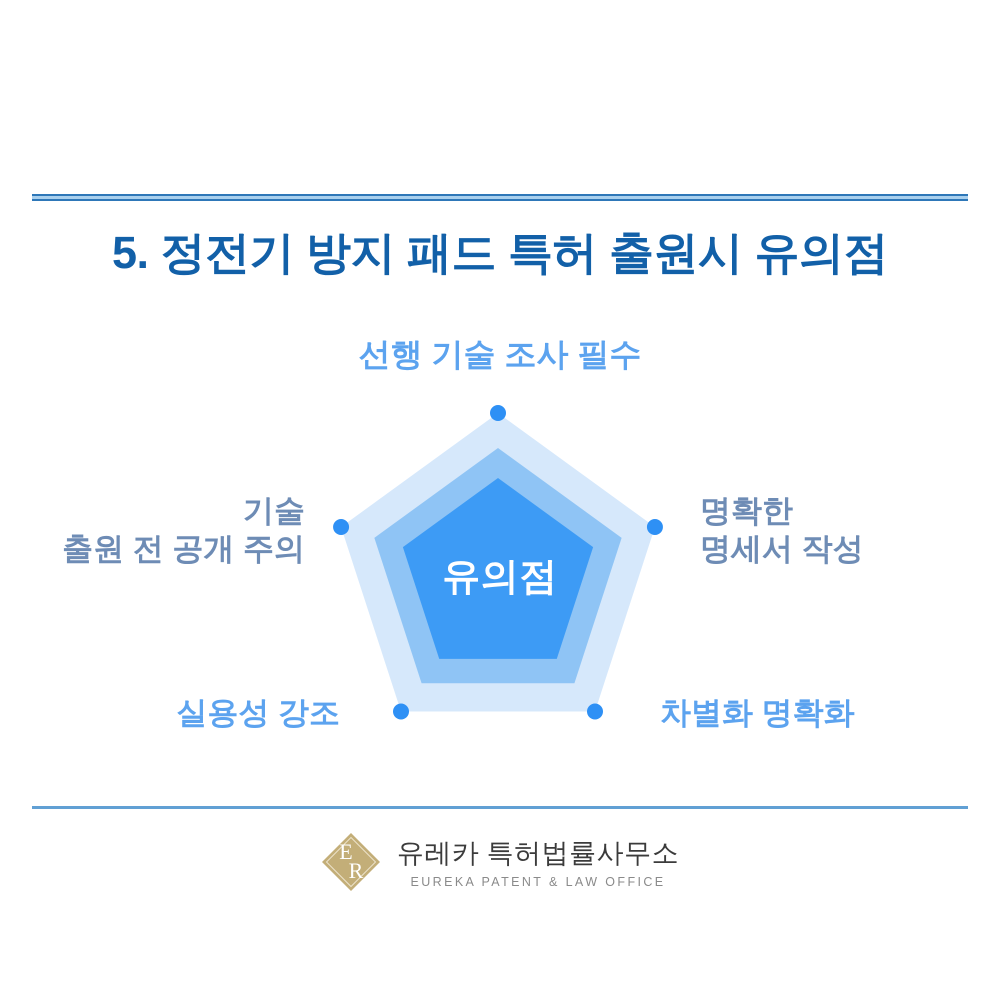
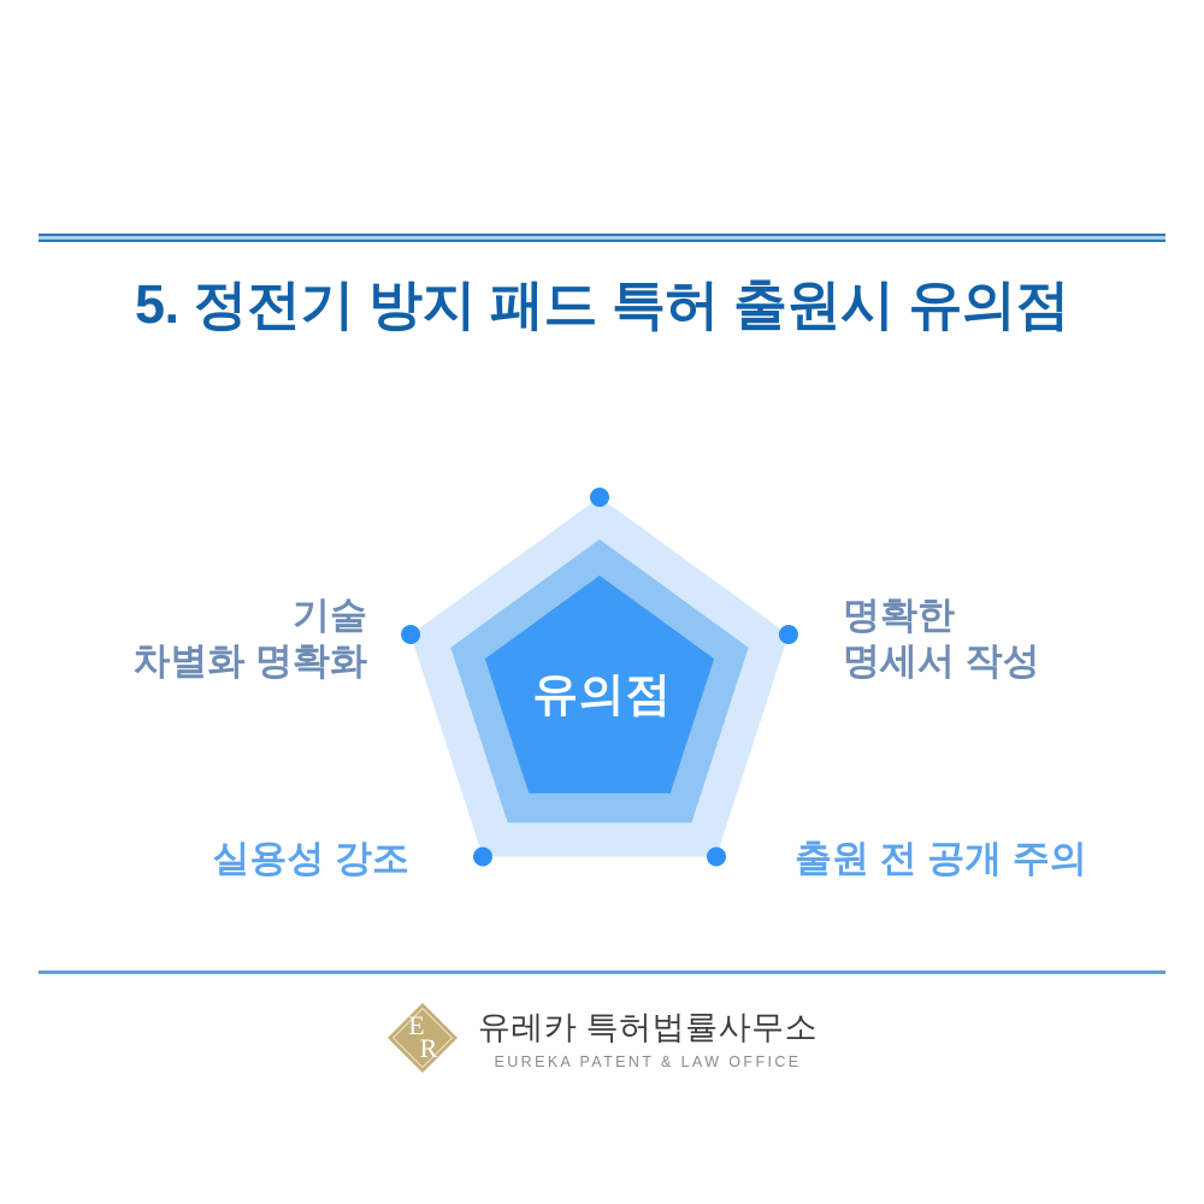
  5. 정전기 방지 패드 특허 출원시 유의점
  유의점
- 선행 기술 조사 필수
  명확한
  명세서 작성
- 차별화 명확화
+ 출원 전 공개 주의
  실용성 강조
  기술
- 출원 전 공개 주의
+ 차별화 명확화
  E
  R
  유레카 특허법률사무소
  EUREKA PATENT & LAW OFFICE
